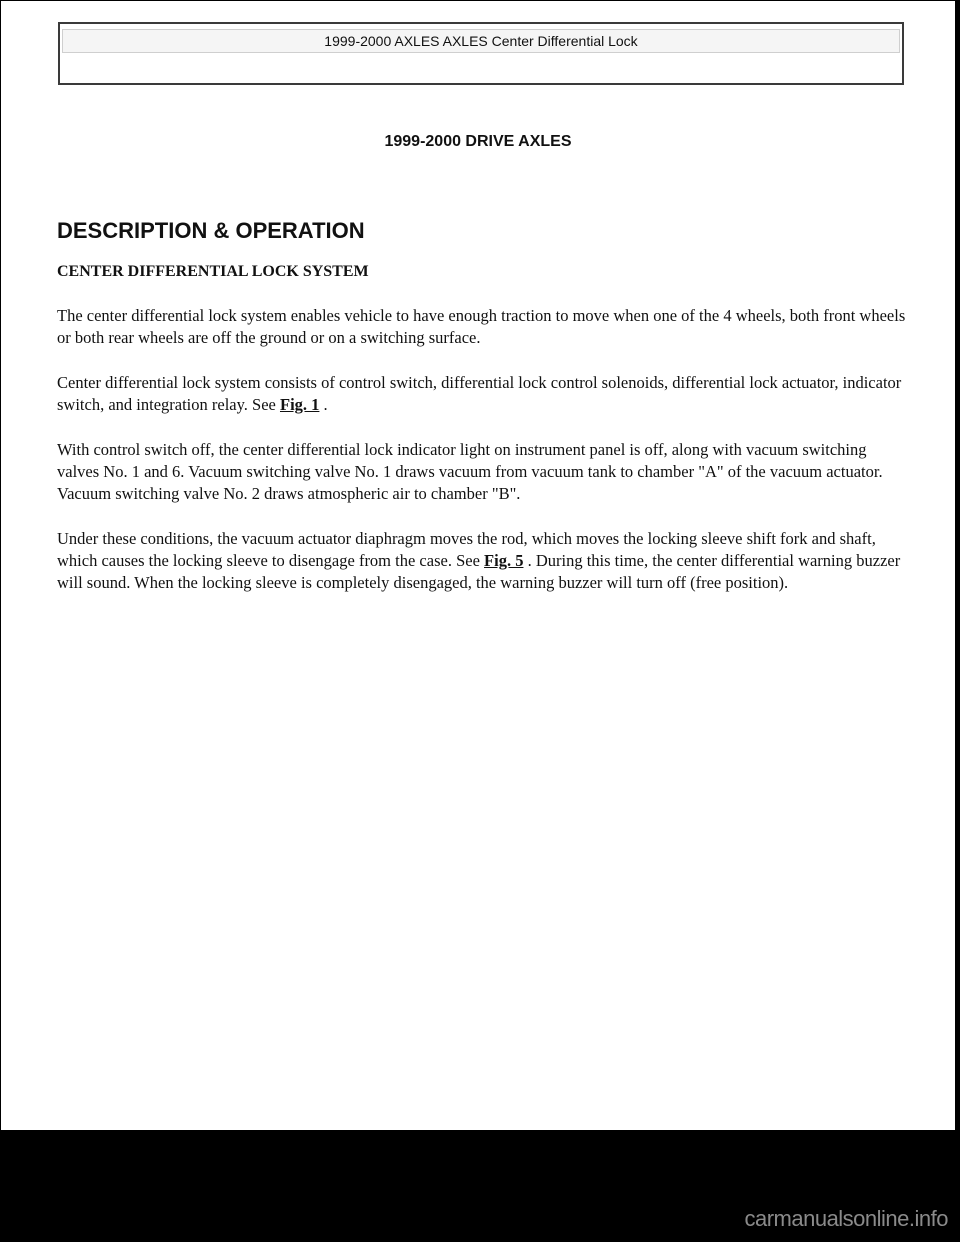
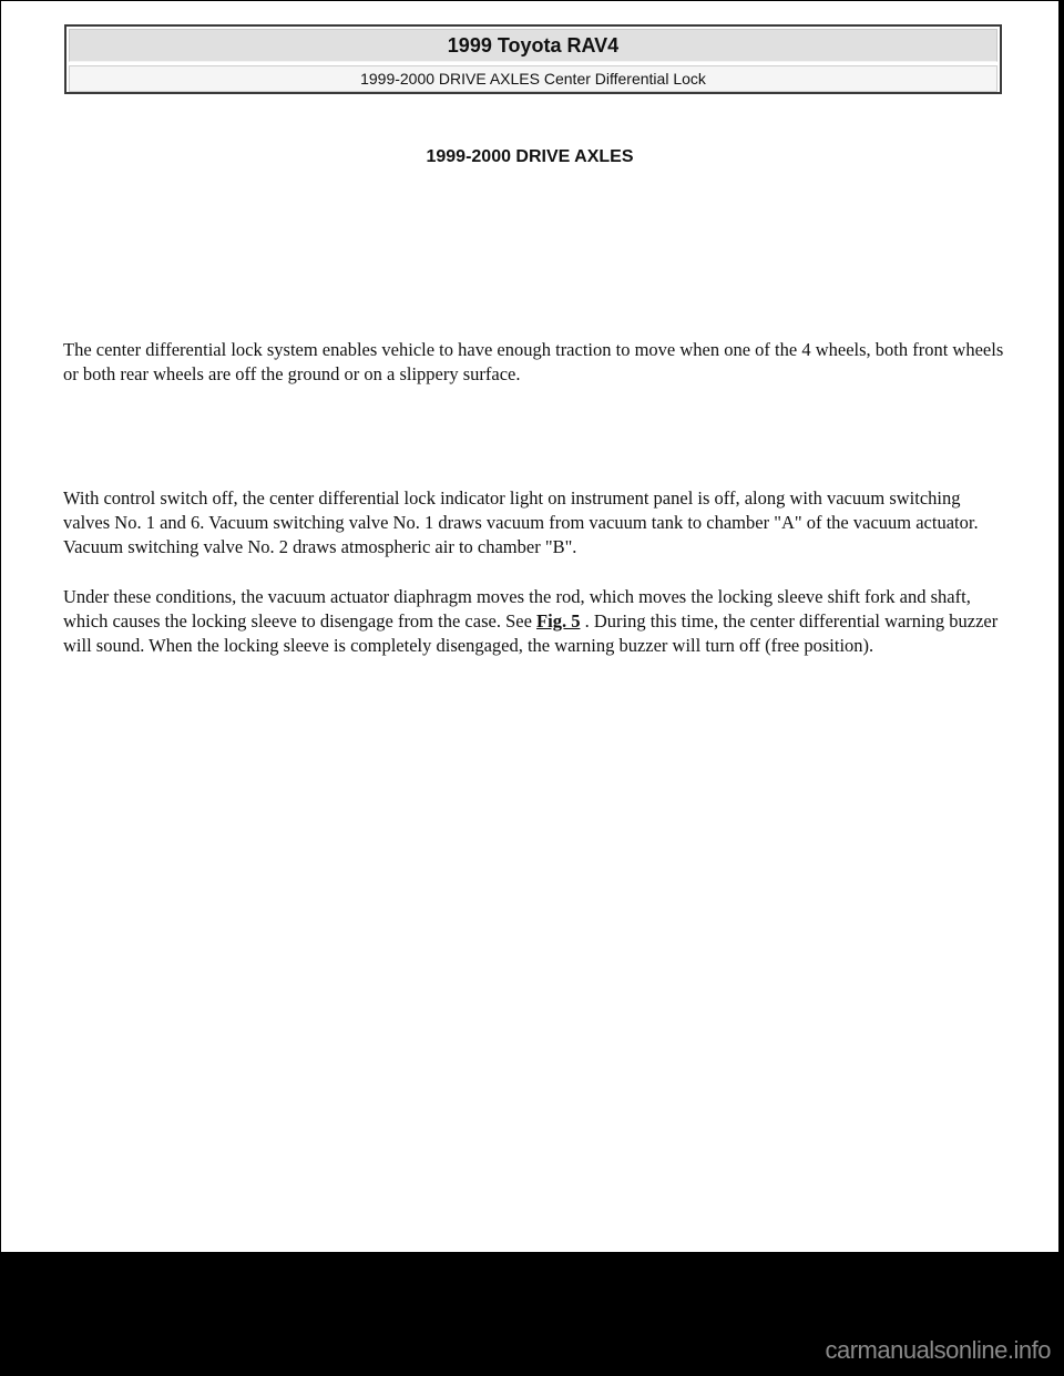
+ 1999 Toyota RAV4
- 1999-2000 AXLES AXLES Center Differential Lock
+ 1999-2000 DRIVE AXLES Center Differential Lock
  1999-2000 DRIVE AXLES
- DESCRIPTION & OPERATION
- CENTER DIFFERENTIAL LOCK SYSTEM
- The center differential lock system enables vehicle to have enough traction to move when one of the 4 wheels, both front wheels or both rear wheels are off the ground or on a switching surface.
+ The center differential lock system enables vehicle to have enough traction to move when one of the 4 wheels, both front wheels or both rear wheels are off the ground or on a slippery surface.
- Center differential lock system consists of control switch, differential lock control solenoids, differential lock actuator, indicator switch, and integration relay. See Fig. 1 .
  With control switch off, the center differential lock indicator light on instrument panel is off, along with vacuum switching valves No. 1 and 6. Vacuum switching valve No. 1 draws vacuum from vacuum tank to chamber "A" of the vacuum actuator. Vacuum switching valve No. 2 draws atmospheric air to chamber "B".
  Under these conditions, the vacuum actuator diaphragm moves the rod, which moves the locking sleeve shift fork and shaft, which causes the locking sleeve to disengage from the case. See Fig. 5 . During this time, the center differential warning buzzer will sound. When the locking sleeve is completely disengaged, the warning buzzer will turn off (free position).
  carmanualsonline.info
